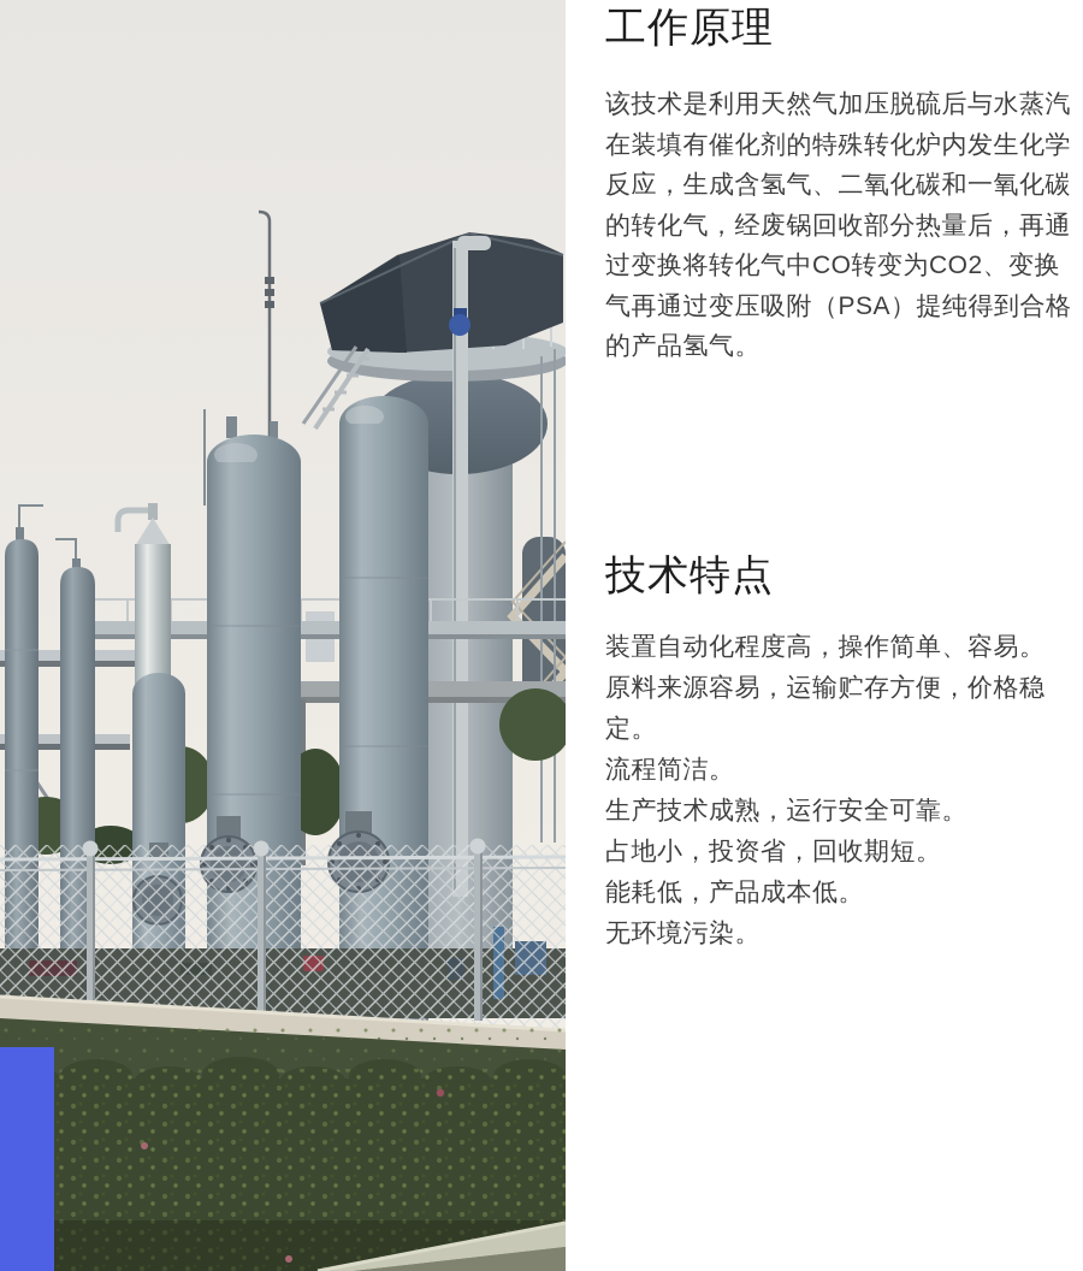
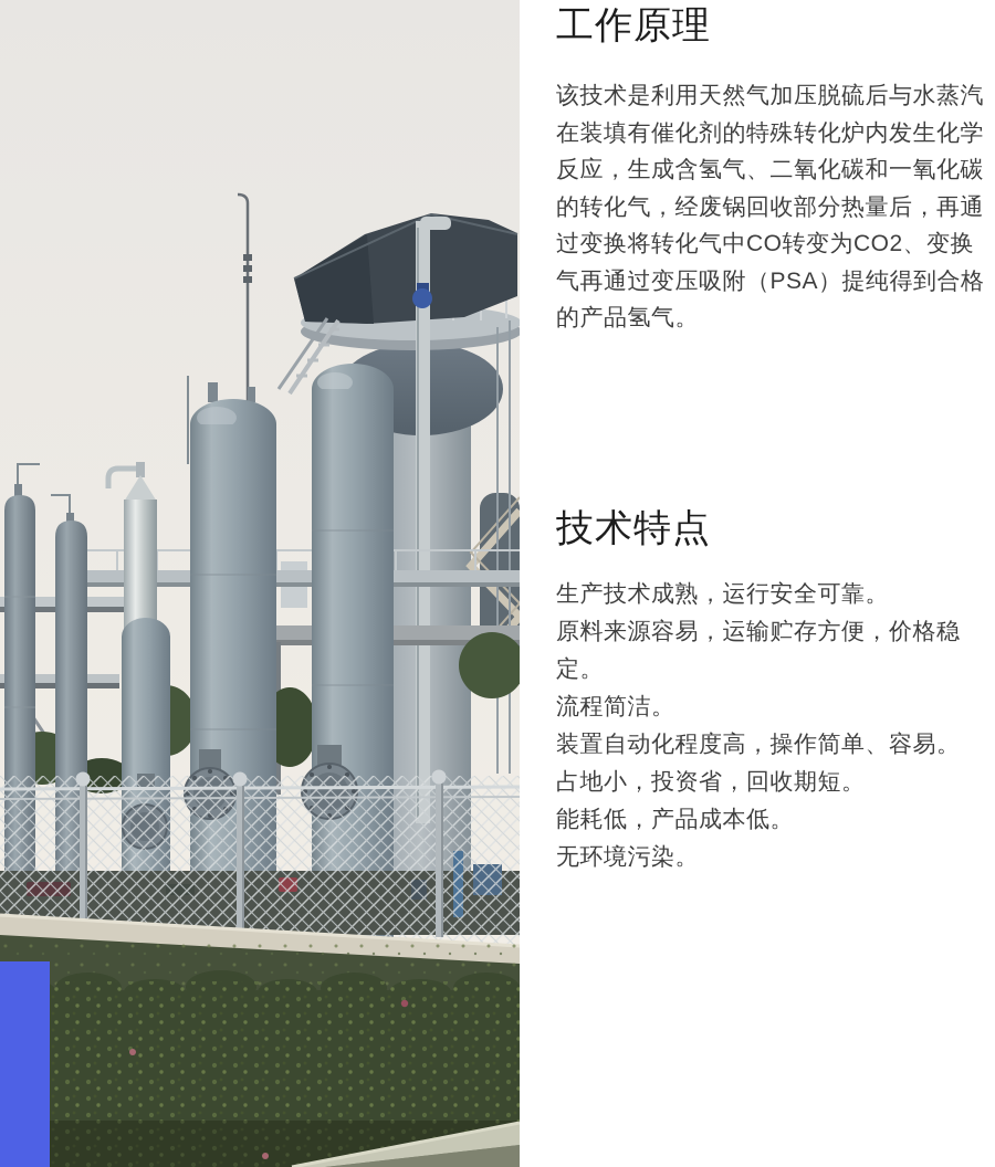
  工作原理
  该技术是利用天然气加压脱硫后与水蒸汽在装填有催化剂的特殊转化炉内发生化学反应，生成含氢气、二氧化碳和一氧化碳的转化气，经废锅回收部分热量后，再通过变换将转化气中CO转变为CO2、变换气再通过变压吸附（PSA）提纯得到合格的产品氢气。
  技术特点
- 装置自动化程度高，操作简单、容易。
+ 生产技术成熟，运行安全可靠。
  原料来源容易，运输贮存方便，价格稳定。
  流程简洁。
- 生产技术成熟，运行安全可靠。
+ 装置自动化程度高，操作简单、容易。
  占地小，投资省，回收期短。
  能耗低，产品成本低。
  无环境污染。
